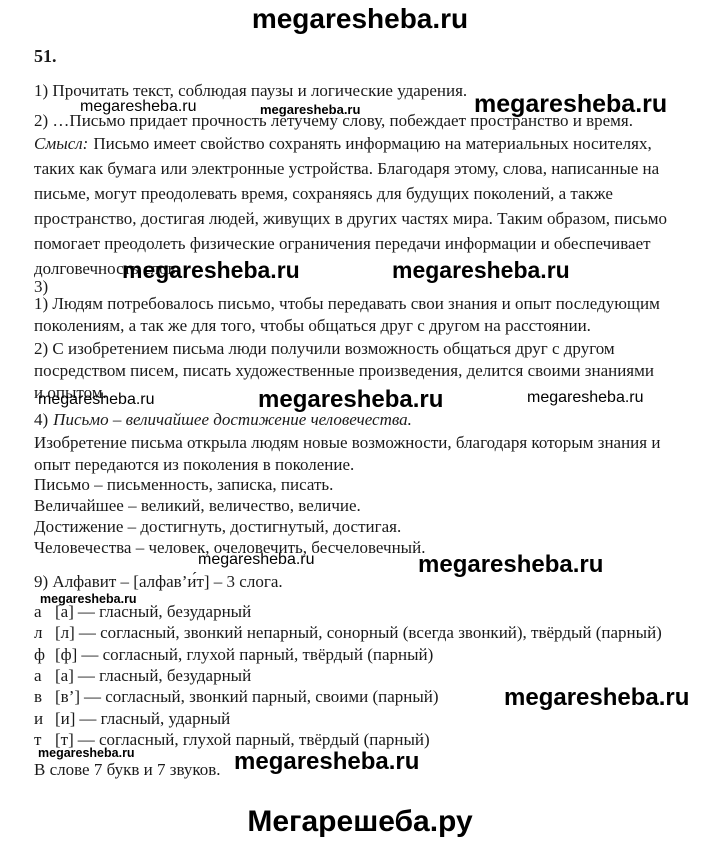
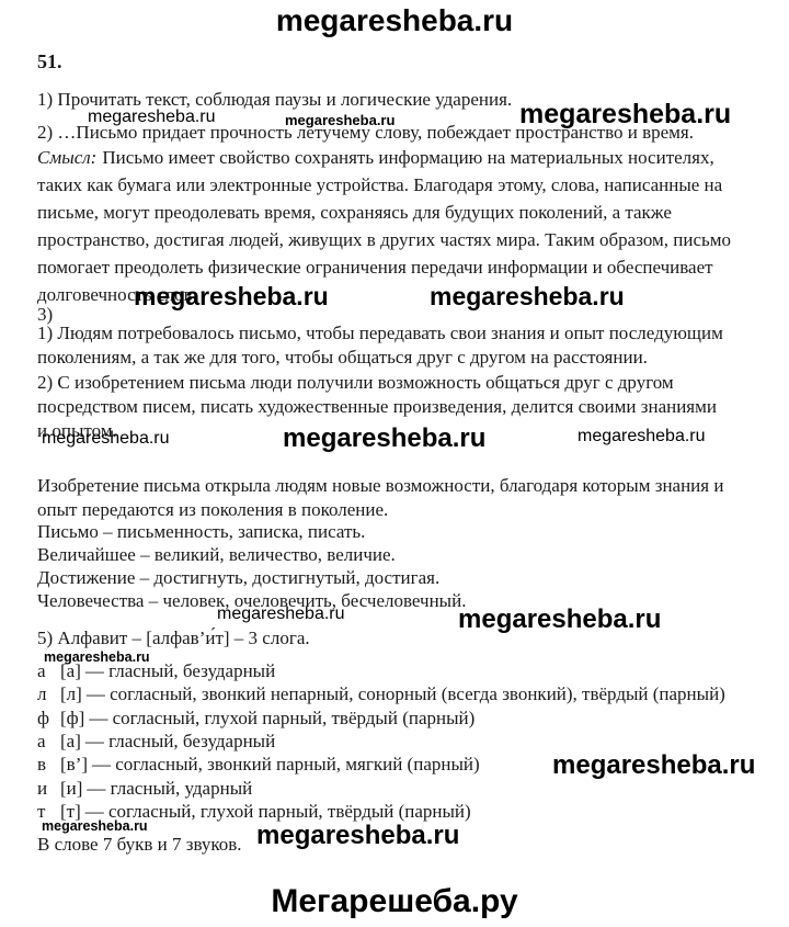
  megaresheba.ru
  51.
  1) Прочитать текст, соблюдая паузы и логические ударения.
  megaresheba.ru
  megaresheba.ru
  megaresheba.ru
  2) …Письмо придает прочность летучему слову, побеждает пространство и время.
  Смысл: Письмо имеет свойство сохранять информацию на материальных носителях,
  таких как бумага или электронные устройства. Благодаря этому, слова, написанные на
  письме, могут преодолевать время, сохраняясь для будущих поколений, а также
  пространство, достигая людей, живущих в других частях мира. Таким образом, письмо
  помогает преодолеть физические ограничения передачи информации и обеспечивает
  долговечность слов.
  megaresheba.ru
  megaresheba.ru
  3)
  1) Людям потребовалось письмо, чтобы передавать свои знания и опыт последующим
  поколениям, а так же для того, чтобы общаться друг с другом на расстоянии.
  2) С изобретением письма люди получили возможность общаться друг с другом
  посредством писем, писать художественные произведения, делится своими знаниями
  и опытом.
  megaresheba.ru
  megaresheba.ru
  megaresheba.ru
- 4) Письмо – величайшее достижение человечества.
  Изобретение письма открыла людям новые возможности, благодаря которым знания и
  опыт передаются из поколения в поколение.
  Письмо – письменность, записка, писать.
  Величайшее – великий, величество, величие.
  Достижение – достигнуть, достигнутый, достигая.
  Человечества – человек, очеловечить, бесчеловечный.
  megaresheba.ru
  megaresheba.ru
- 9) Алфавит – [алфав’и́т] – 3 слога.
+ 5) Алфавит – [алфав’и́т] – 3 слога.
  megaresheba.ru
  а [а] — гласный, безударный
  л [л] — согласный, звонкий непарный, сонорный (всегда звонкий), твёрдый (парный)
  ф [ф] — согласный, глухой парный, твёрдый (парный)
  а [а] — гласный, безударный
- в [в’] — согласный, звонкий парный, своими (парный)
+ в [в’] — согласный, звонкий парный, мягкий (парный)
  и [и] — гласный, ударный
  т [т] — согласный, глухой парный, твёрдый (парный)
  megaresheba.ru
  megaresheba.ru
  megaresheba.ru
  В слове 7 букв и 7 звуков.
  Мегарешеба.ру
